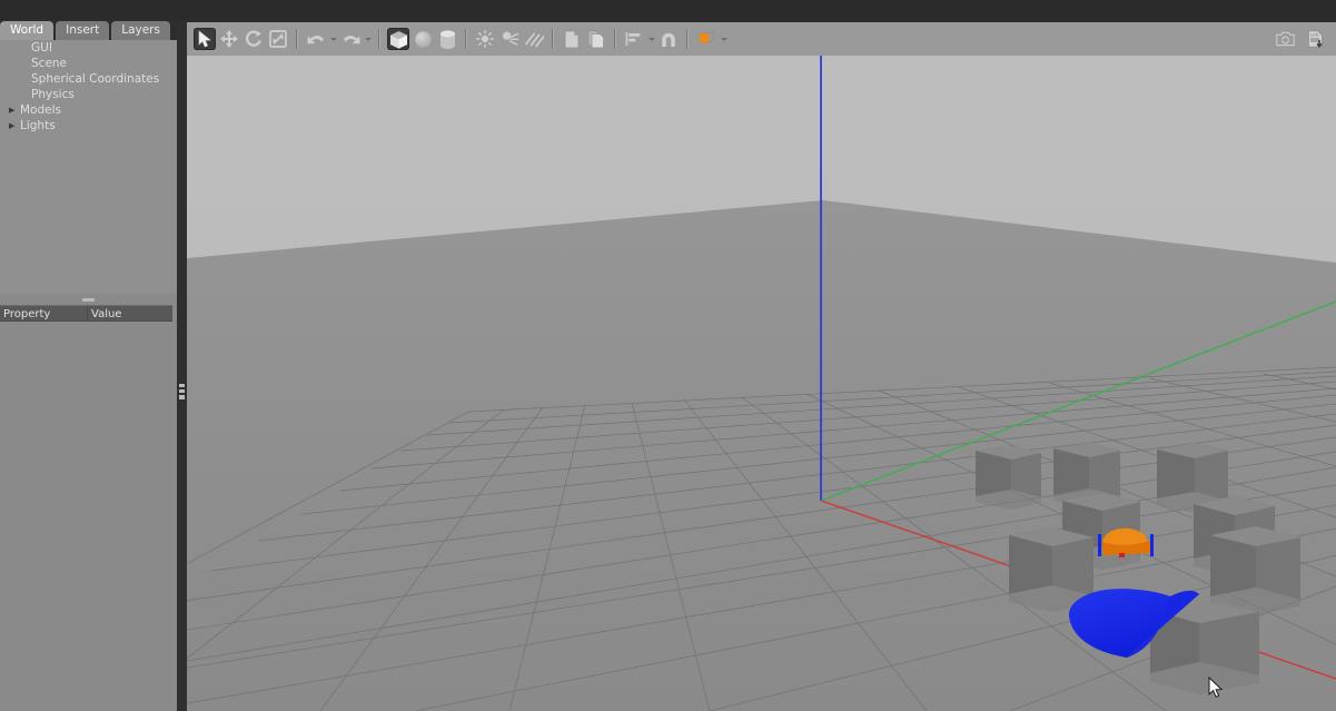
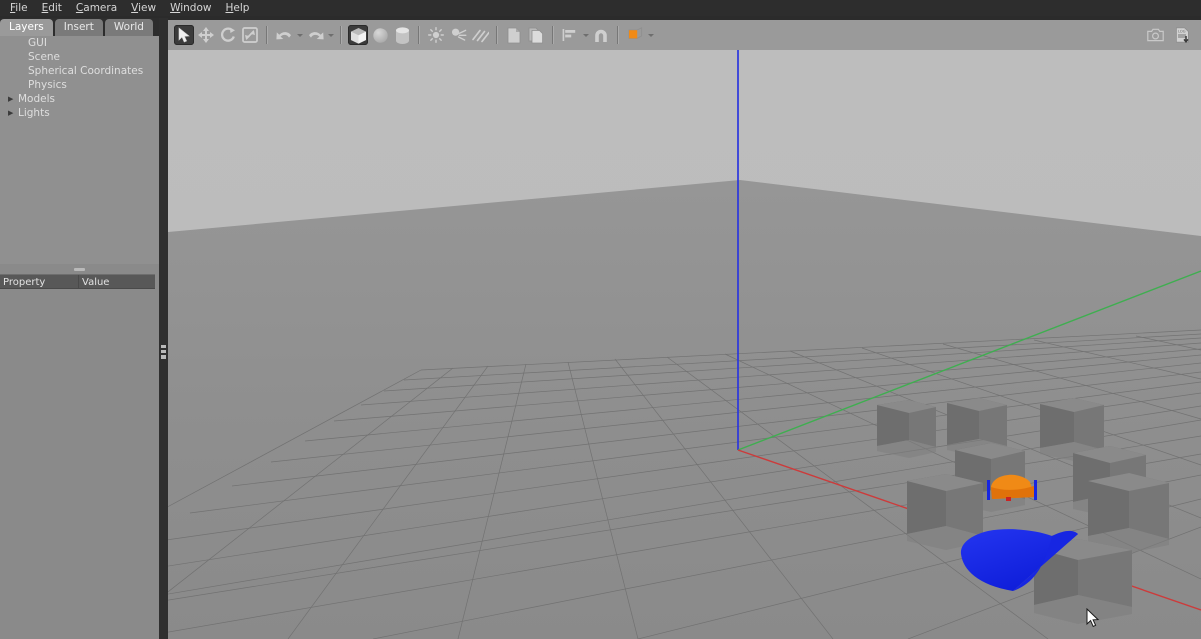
+ File
+ Edit
+ Camera
+ View
+ Window
+ Help
- World
+ Layers
  Insert
- Layers
+ World
  GUI
  Scene
  Spherical Coordinates
  Physics
  ▶
  Models
  ▶
  Lights
  Property
  Value
